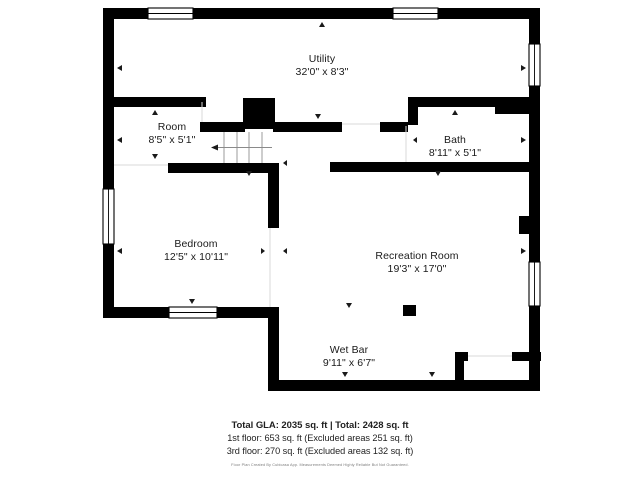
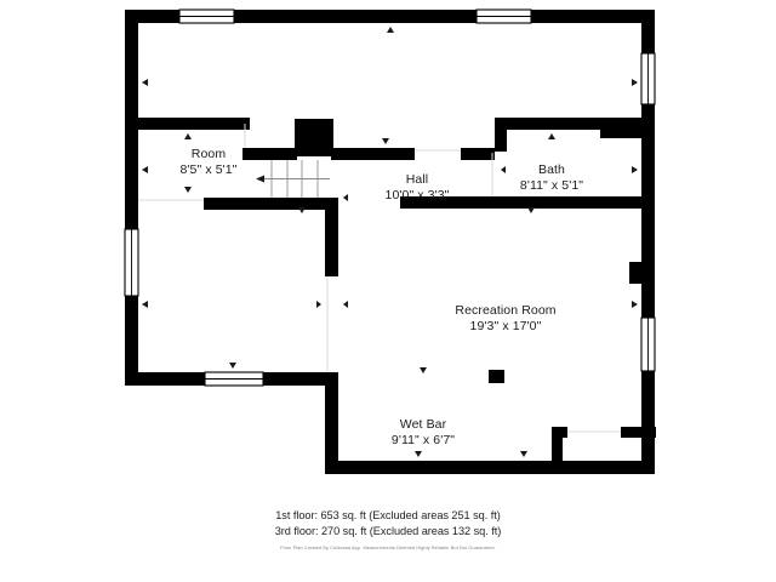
- Utility
- 32'0" x 8'3"
  Room
  8'5" x 5'1"
+ Hall
+ 10'0" x 3'3"
  Bath
  8'11" x 5'1"
- Bedroom
- 12'5" x 10'11"
  Recreation Room
  19'3" x 17'0"
  Wet Bar
  9'11" x 6'7"
- Total GLA: 2035 sq. ft | Total: 2428 sq. ft
  1st floor: 653 sq. ft (Excluded areas 251 sq. ft)
  3rd floor: 270 sq. ft (Excluded areas 132 sq. ft)
